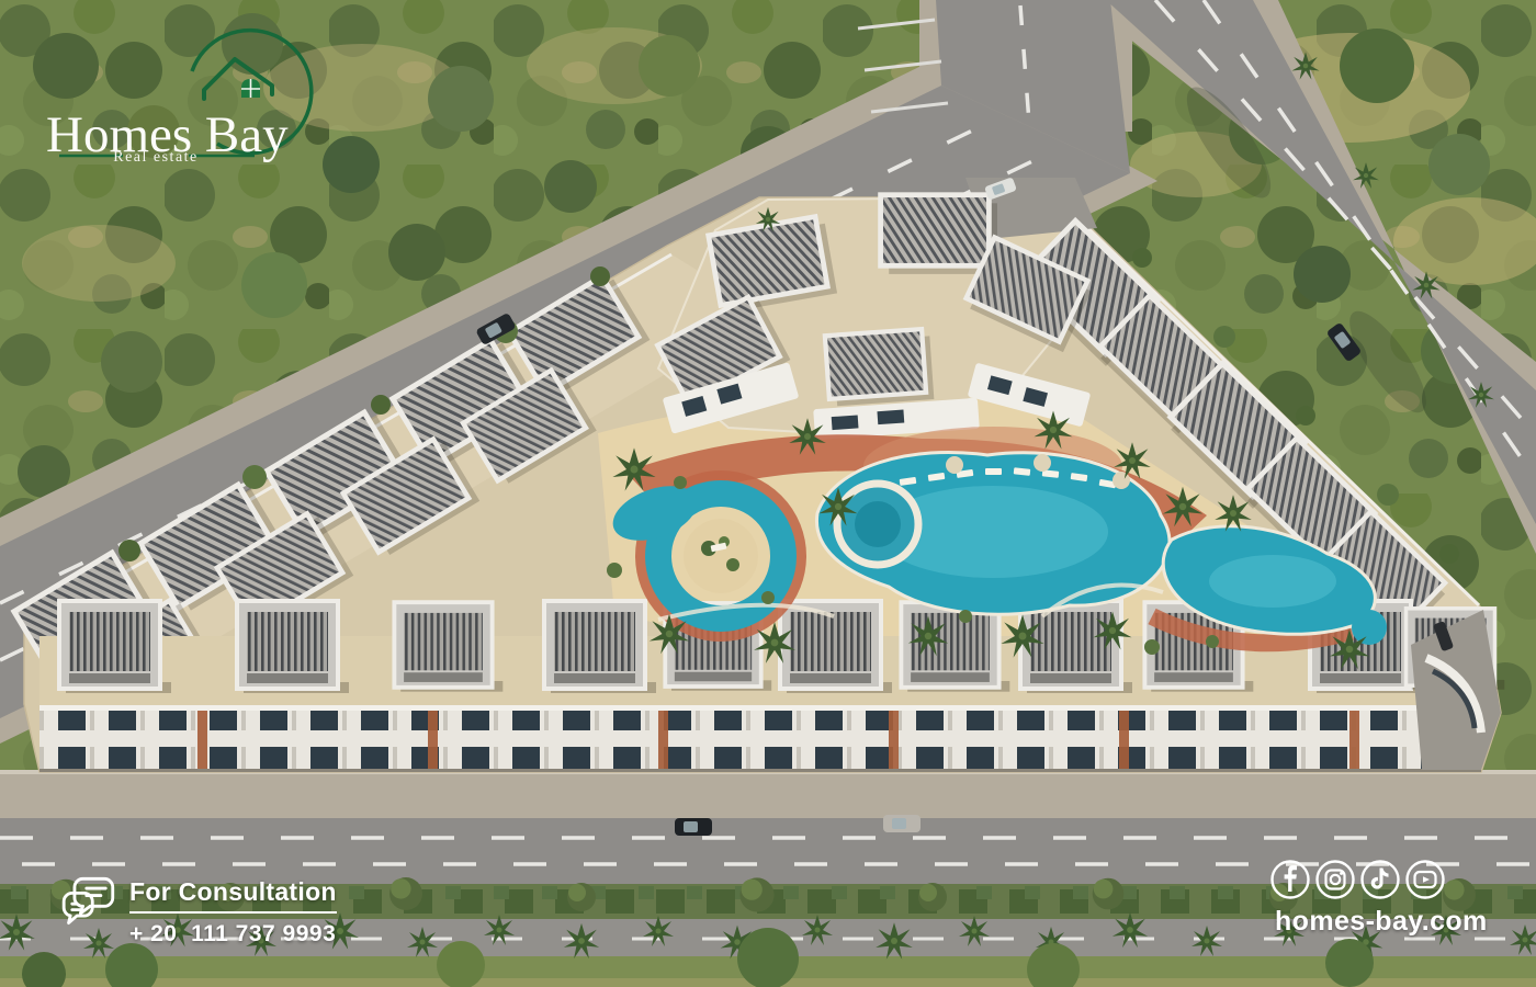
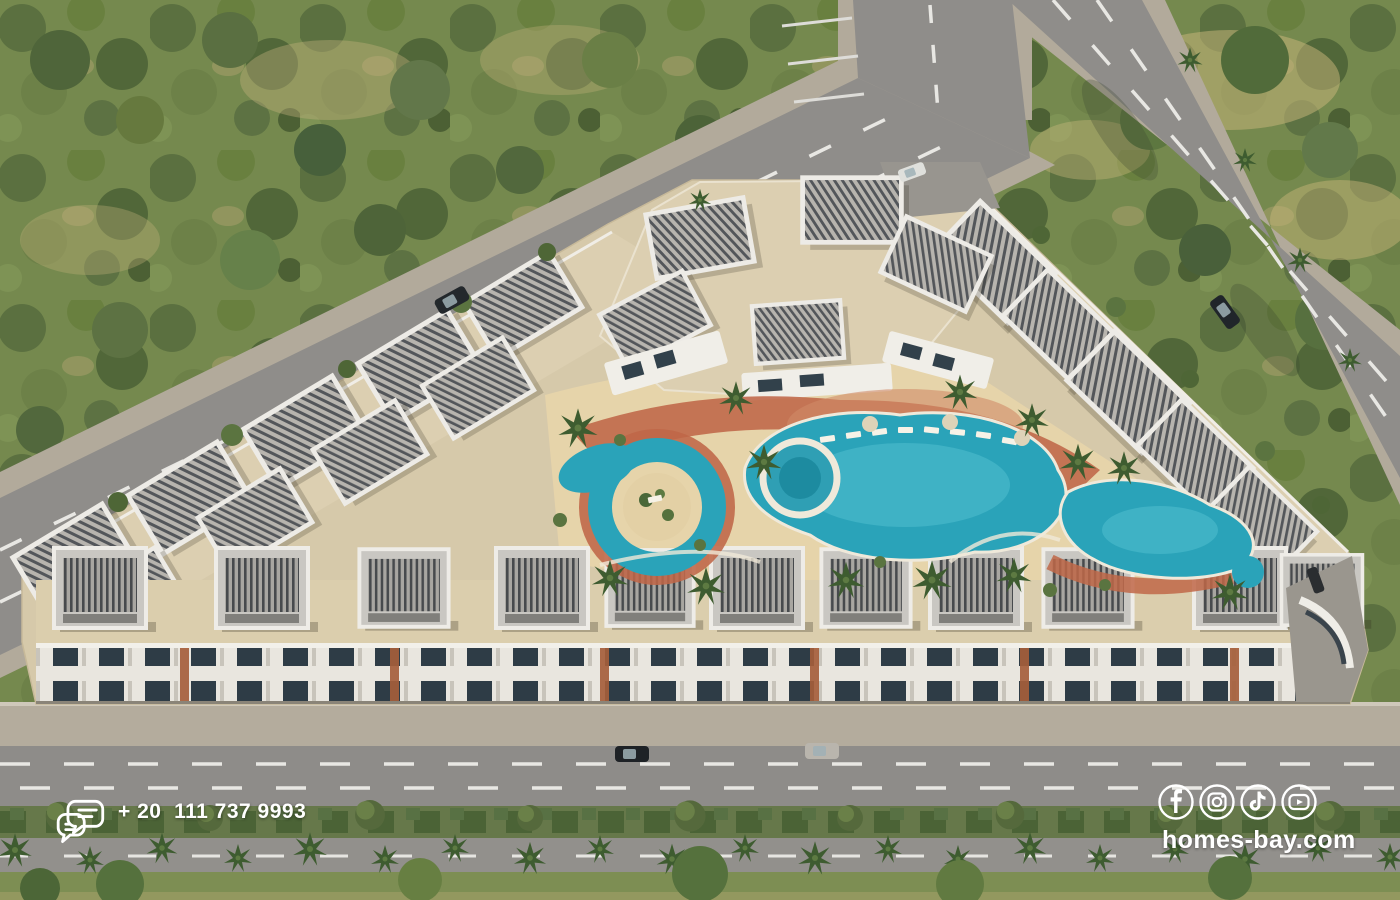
- Homes Bay
- Real estate
- For Consultation
  + 20 111 737 9993
  homes-bay.com
